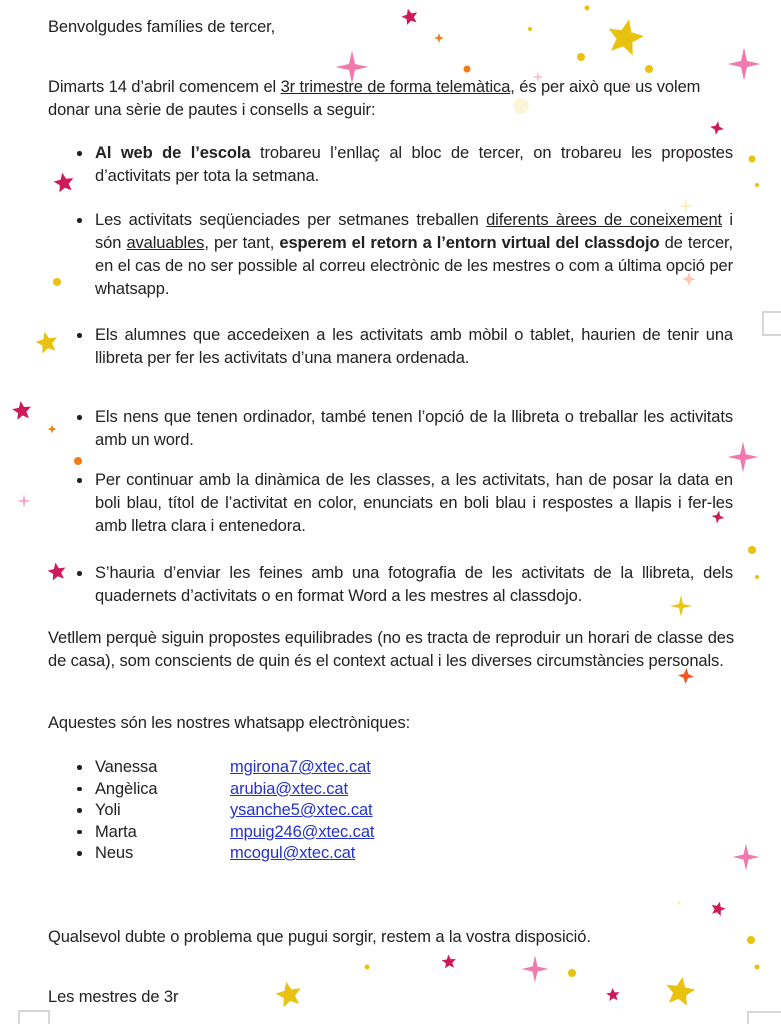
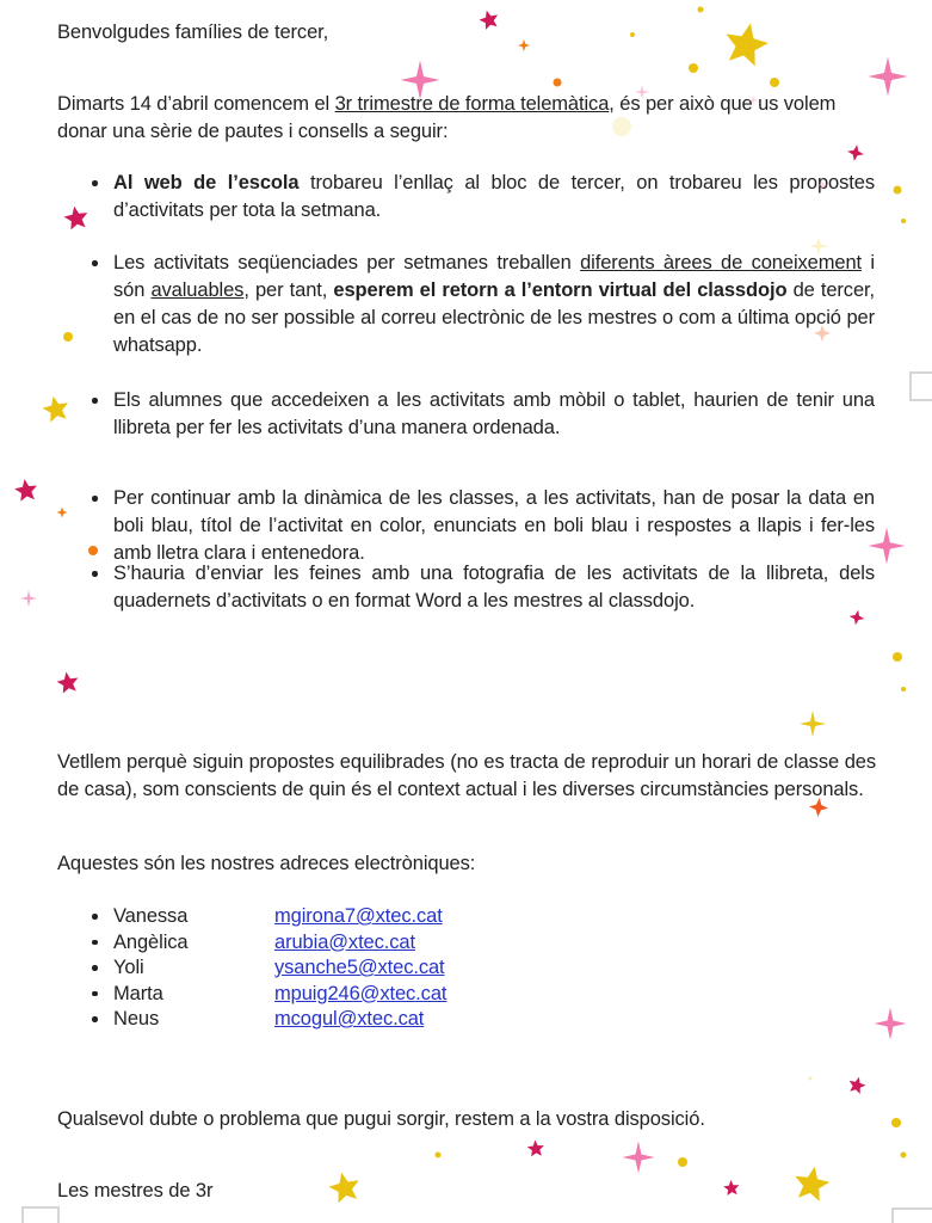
  Benvolgudes famílies de tercer,
  Dimarts 14 d’abril comencem el 3r trimestre de forma telemàtica, és per això que us volem donar una sèrie de pautes i consells a seguir:
  Al web de l’escola trobareu l’enllaç al bloc de tercer, on trobareu les propostes d’activitats per tota la setmana.
  Les activitats seqüenciades per setmanes treballen diferents àrees de coneixement i són avaluables, per tant, esperem el retorn a l’entorn virtual del classdojo de tercer, en el cas de no ser possible al correu electrònic de les mestres o com a última opció per whatsapp.
  Els alumnes que accedeixen a les activitats amb mòbil o tablet, haurien de tenir una llibreta per fer les activitats d’una manera ordenada.
- Els nens que tenen ordinador, també tenen l’opció de la llibreta o treballar les activitats amb un word.
  Per continuar amb la dinàmica de les classes, a les activitats, han de posar la data en boli blau, títol de l’activitat en color, enunciats en boli blau i respostes a llapis i fer-les amb lletra clara i entenedora.
  S’hauria d’enviar les feines amb una fotografia de les activitats de la llibreta, dels quadernets d’activitats o en format Word a les mestres al classdojo.
  Vetllem perquè siguin propostes equilibrades (no es tracta de reproduir un horari de classe des de casa), som conscients de quin és el context actual i les diverses circumstàncies personals.
- Aquestes són les nostres whatsapp electròniques:
+ Aquestes són les nostres adreces electròniques:
  Vanessa mgirona7@xtec.cat
  Angèlica arubia@xtec.cat
  Yoli ysanche5@xtec.cat
  Marta mpuig246@xtec.cat
  Neus mcogul@xtec.cat
  Qualsevol dubte o problema que pugui sorgir, restem a la vostra disposició.
  Les mestres de 3r
